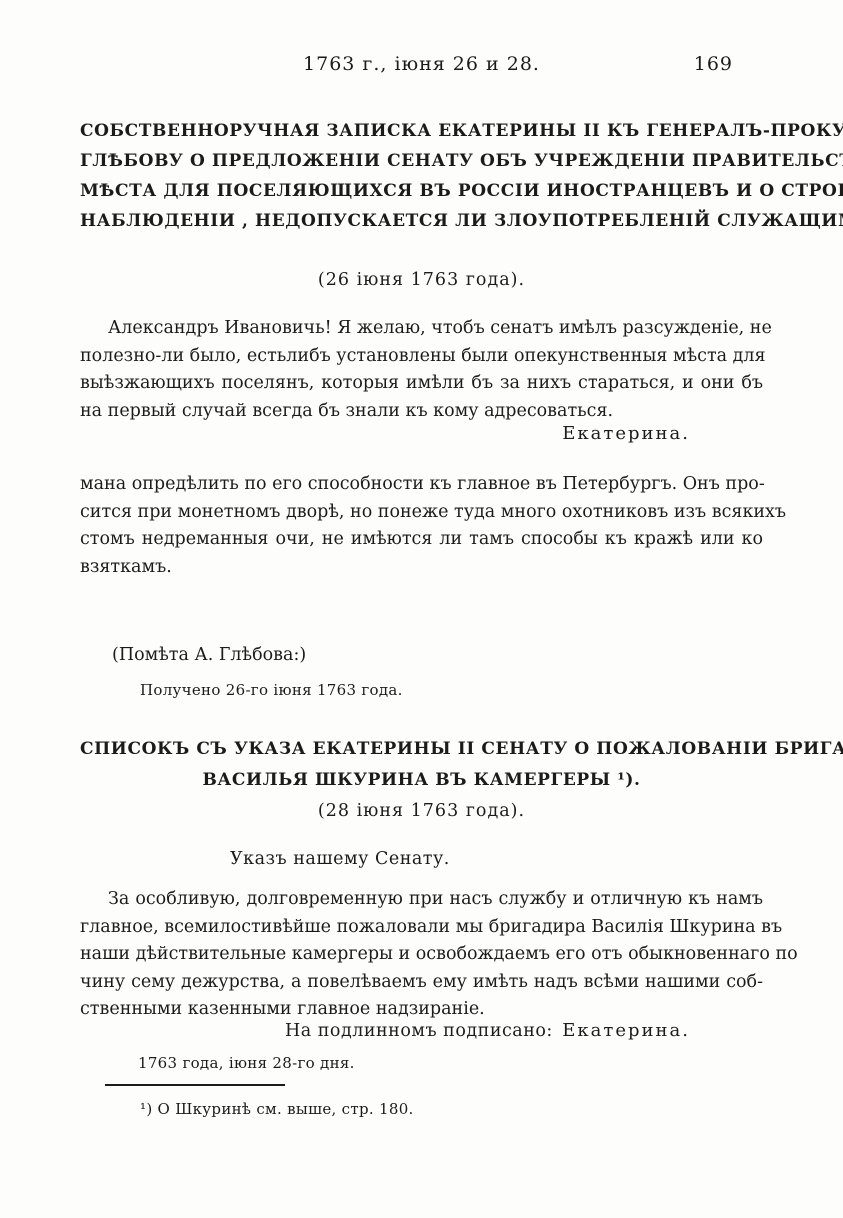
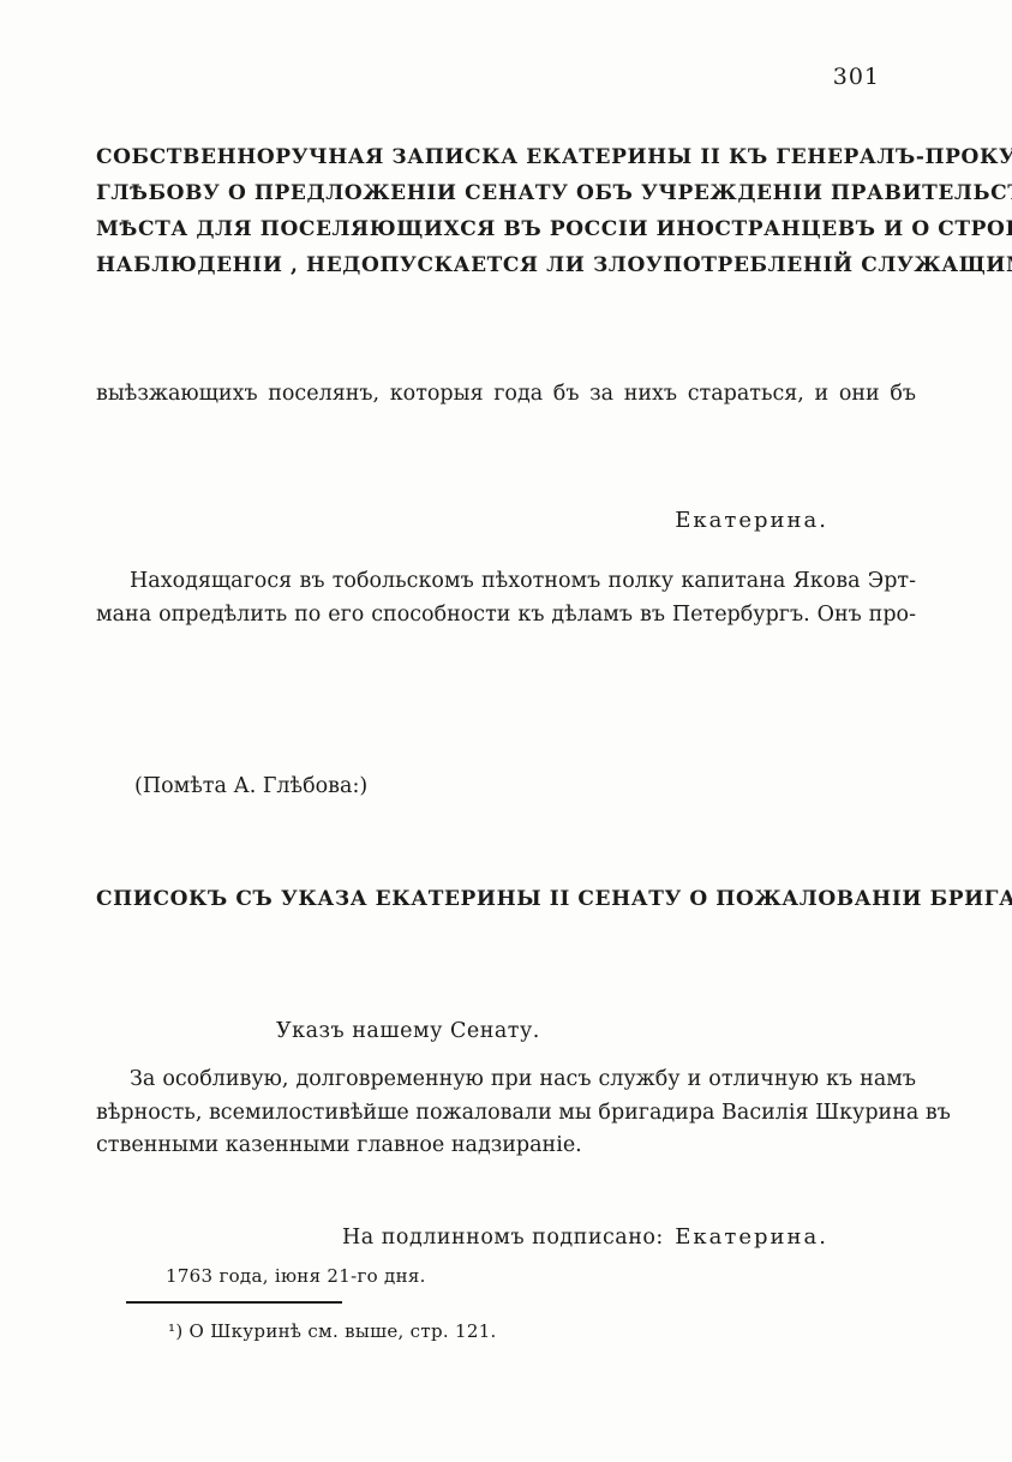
- 1763 г., іюня 26 и 28.
- 169
+ 301
  СОБСТВЕННОРУЧНАЯ ЗАПИСКА ЕКАТЕРИНЫ II КЪ ГЕНЕРАЛЪ-ПРОКУ
  ГЛѢБОВУ О ПРЕДЛОЖЕНІИ СЕНАТУ ОБЪ УЧРЕЖДЕНІИ ПРАВИТЕЛЬС
  МѢСТА ДЛЯ ПОСЕЛЯЮЩИХСЯ ВЪ РОССІИ ИНОСТРАНЦЕВЪ И О СТРО
  НАБЛЮДЕНІИ , НЕДОПУСКАЕТСЯ ЛИ ЗЛОУПОТРЕБЛЕНІЙ СЛУЖАЩИ
- (26 іюня 1763 года).
- Александръ Ивановичь! Я желаю, чтобъ сенатъ имѣлъ разсужденіе, не
- полезно-ли было, естьлибъ установлены были опекунственныя мѣста для
- выѣзжающихъ поселянъ, которыя имѣли бъ за нихъ стараться, и они бъ
+ выѣзжающихъ поселянъ, которыя года бъ за нихъ стараться, и они бъ
- на первый случай всегда бъ знали къ кому адресоваться.
  Екатерина.
+ Находящагося въ тобольскомъ пѣхотномъ полку капитана Якова Эрт-
- мана опредѣлить по его способности къ главное въ Петербургъ. Онъ про-
+ мана опредѣлить по его способности къ дѣламъ въ Петербургъ. Онъ про-
- сится при монетномъ дворѣ, но понеже туда много охотниковъ изъ всякихъ
- стомъ недреманныя очи, не имѣются ли тамъ способы къ кражѣ или ко
- взяткамъ.
  (Помѣта А. Глѣбова:)
- Получено 26-го іюня 1763 года.
  СПИСОКЪ СЪ УКАЗА ЕКАТЕРИНЫ II СЕНАТУ О ПОЖАЛОВАНІИ БРИГА
- ВАСИЛЬЯ ШКУРИНА ВЪ КАМЕРГЕРЫ ¹).
- (28 іюня 1763 года).
  Указъ нашему Сенату.
  За особливую, долговременную при насъ службу и отличную къ намъ
- главное, всемилостивѣйше пожаловали мы бригадира Василія Шкурина въ
+ вѣрность, всемилостивѣйше пожаловали мы бригадира Василія Шкурина въ
- наши дѣйствительные камергеры и освобождаемъ его отъ обыкновеннаго по
- чину сему дежурства, а повелѣваемъ ему имѣть надъ всѣми нашими соб-
  ственными казенными главное надзираніе.
  На подлинномъ подписано:
  Екатерина.
- 1763 года, іюня 28-го дня.
+ 1763 года, іюня 21-го дня.
- ¹) О Шкуринѣ см. выше, стр. 180.
+ ¹) О Шкуринѣ см. выше, стр. 121.
